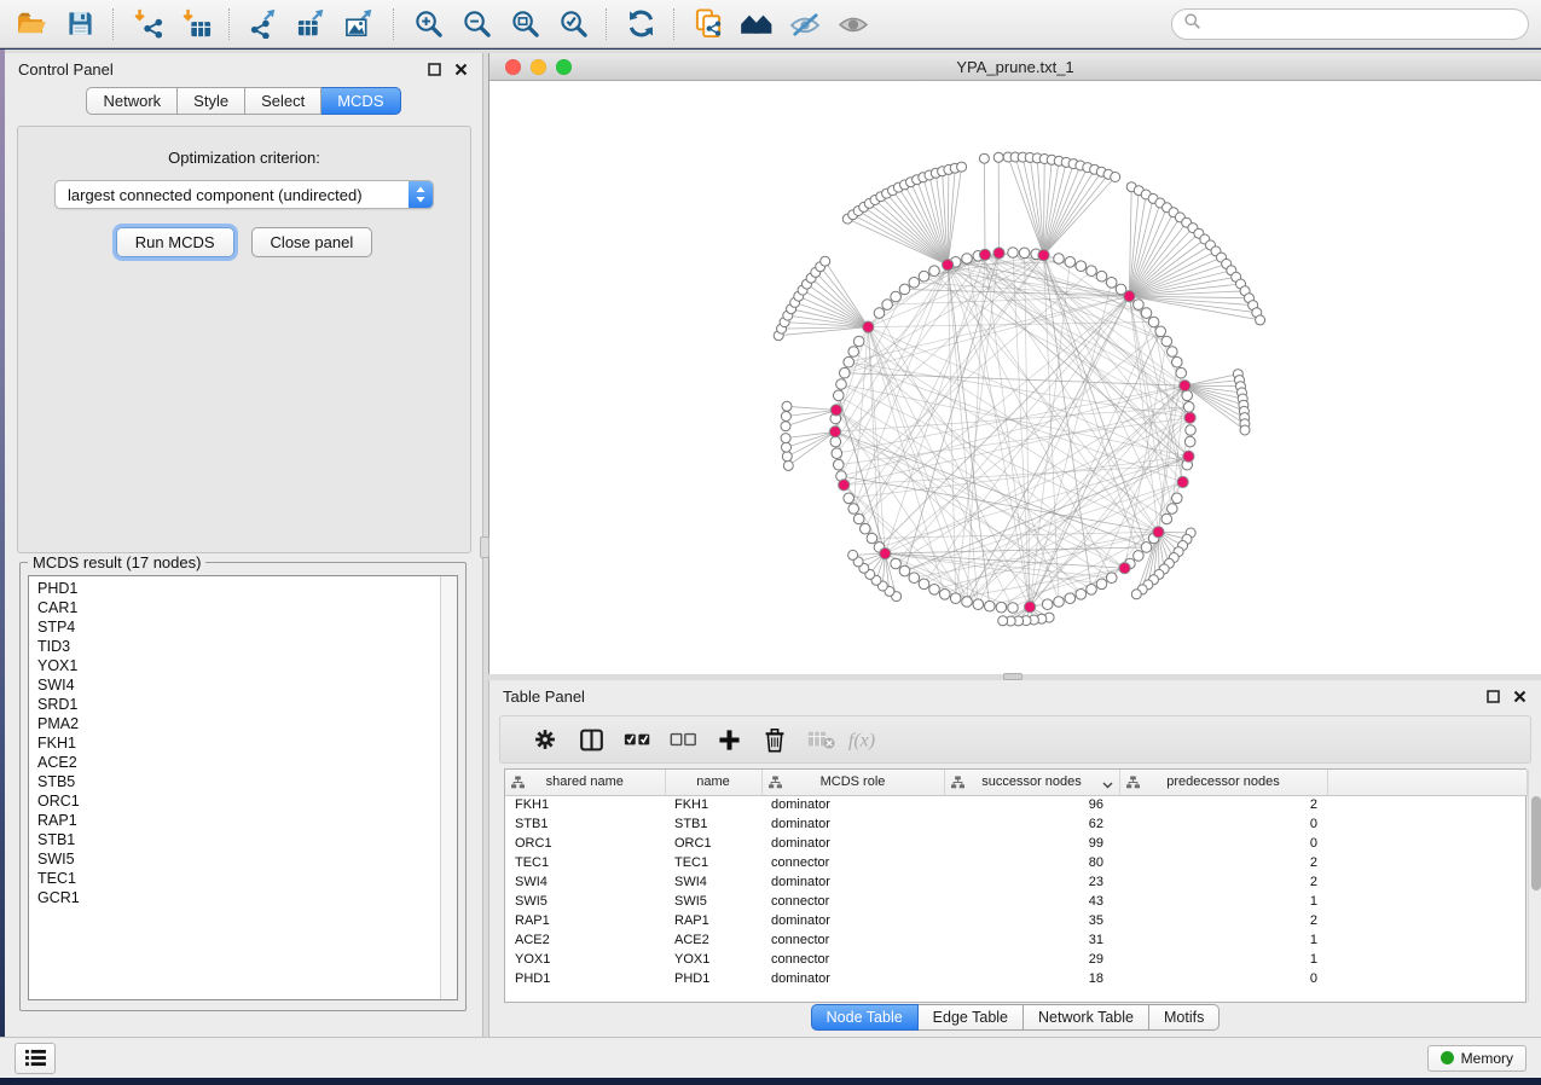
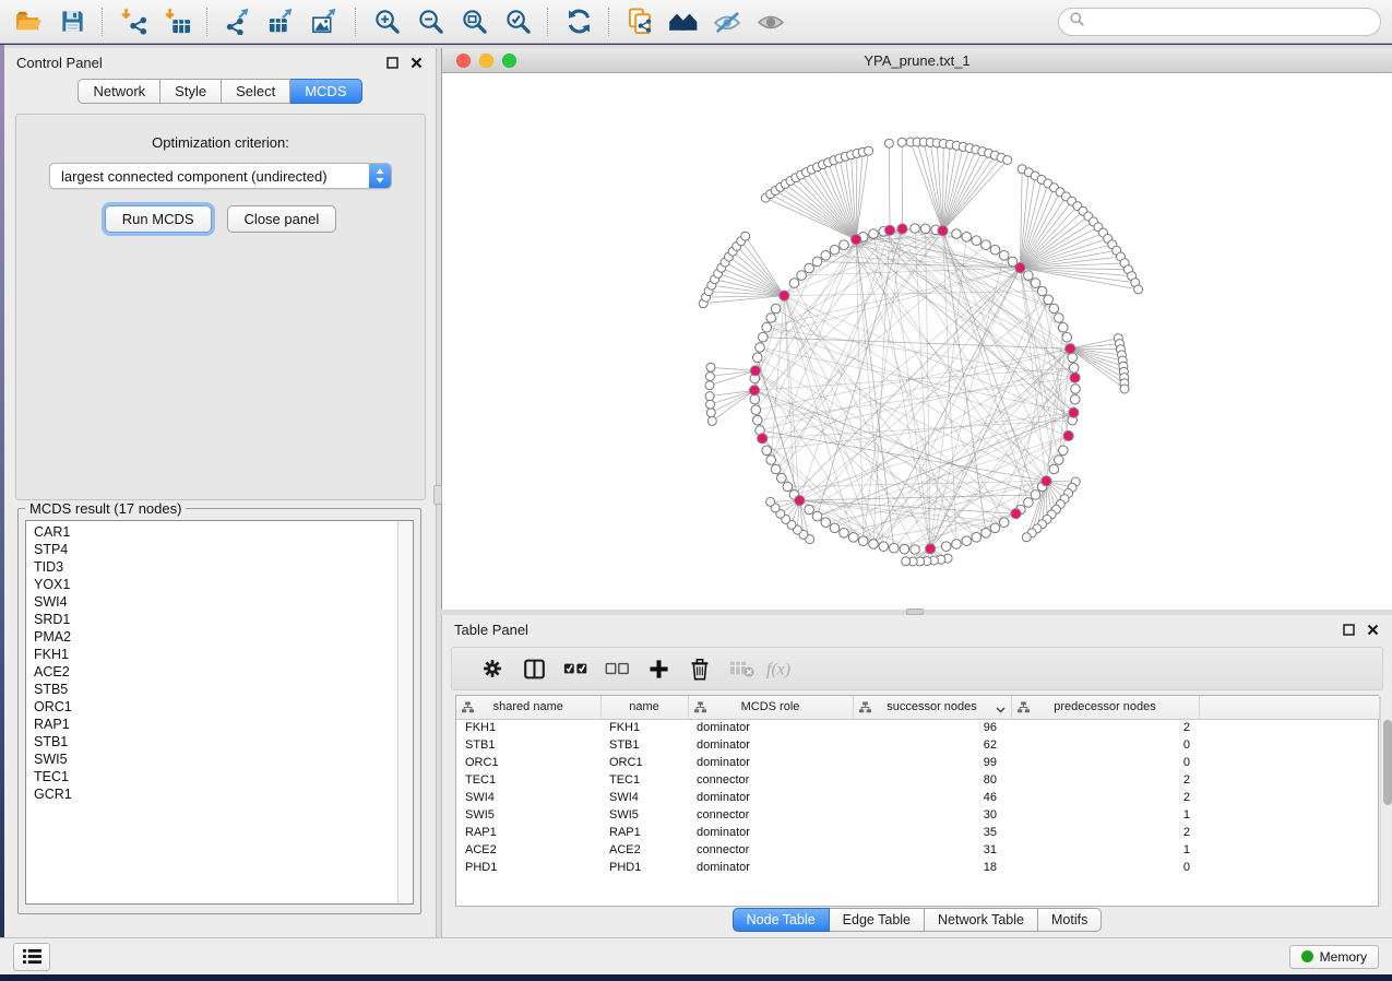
  Control Panel
  Network
  Style
  Select
  MCDS
  Optimization criterion:
  largest connected component (undirected)
  Run MCDS
  Close panel
  MCDS result (17 nodes)
- PHD1
  CAR1
  STP4
  TID3
  YOX1
  SWI4
  SRD1
  PMA2
  FKH1
  ACE2
  STB5
  ORC1
  RAP1
  STB1
  SWI5
  TEC1
  GCR1
  YPA_prune.txt_1
  Table Panel
  f(x)
  shared name	name	MCDS role	successor nodes	predecessor nodes
  FKH1	FKH1	dominator	96	2
  STB1	STB1	dominator	62	0
  ORC1	ORC1	dominator	99	0
  TEC1	TEC1	connector	80	2
- SWI4	SWI4	dominator	23	2
+ SWI4	SWI4	dominator	46	2
- SWI5	SWI5	connector	43	1
+ SWI5	SWI5	connector	30	1
  RAP1	RAP1	dominator	35	2
  ACE2	ACE2	connector	31	1
- YOX1	YOX1	connector	29	1
  PHD1	PHD1	dominator	18	0
  Node Table
  Edge Table
  Network Table
  Motifs
  Memory
